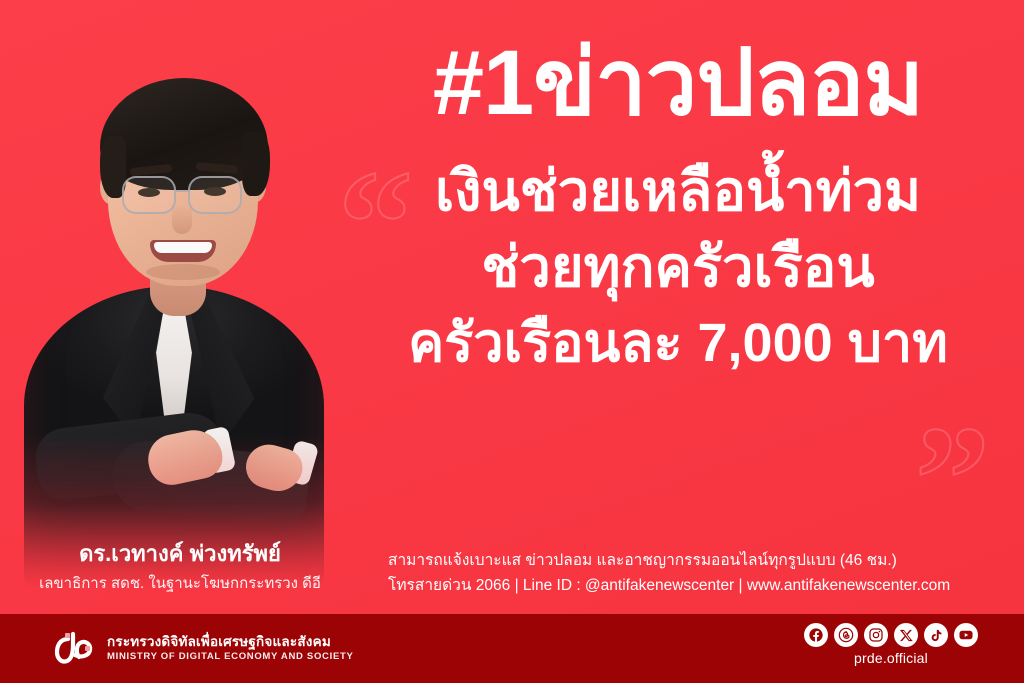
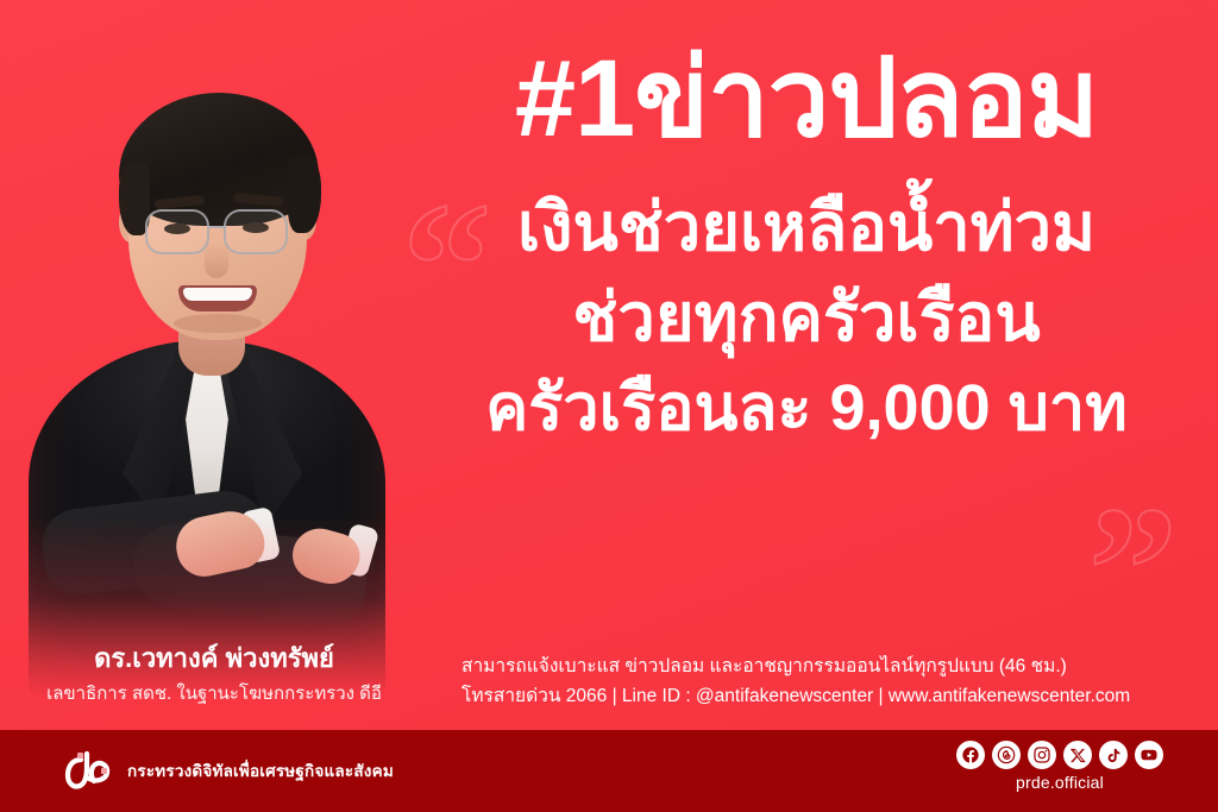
  “
  ”
  #1ข่าวปลอม
  เงินช่วยเหลือน้ำท่วม
  ช่วยทุกครัวเรือน
- ครัวเรือนละ 7,000 บาท
+ ครัวเรือนละ 9,000 บาท
  ดร.เวทางค์ พ่วงทรัพย์
  เลขาธิการ สดช. ในฐานะโฆษกกระทรวง ดีอี
  สามารถแจ้งเบาะแส ข่าวปลอม และอาชญากรรมออนไลน์ทุกรูปแบบ (46 ชม.)
  โทรสายด่วน 2066 | Line ID : @antifakenewscenter | www.antifakenewscenter.com
  กระทรวงดิจิทัลเพื่อเศรษฐกิจและสังคม
- MINISTRY OF DIGITAL ECONOMY AND SOCIETY
  prde.official
